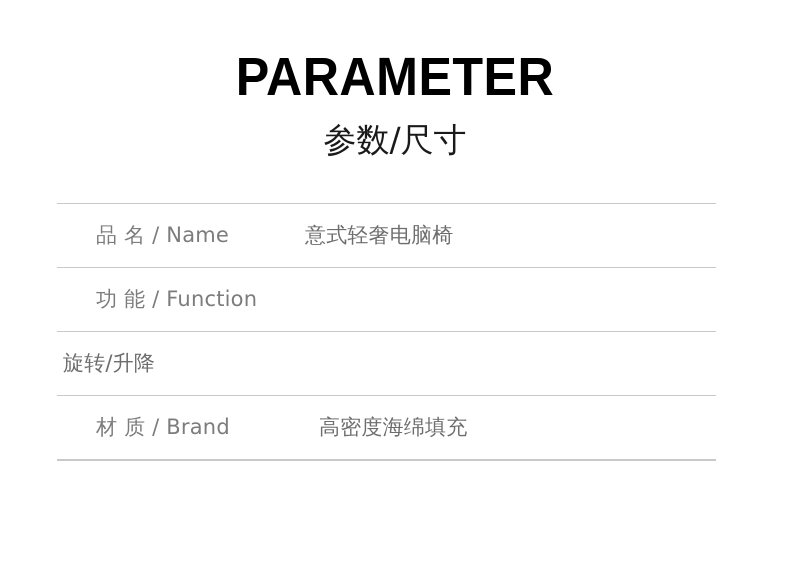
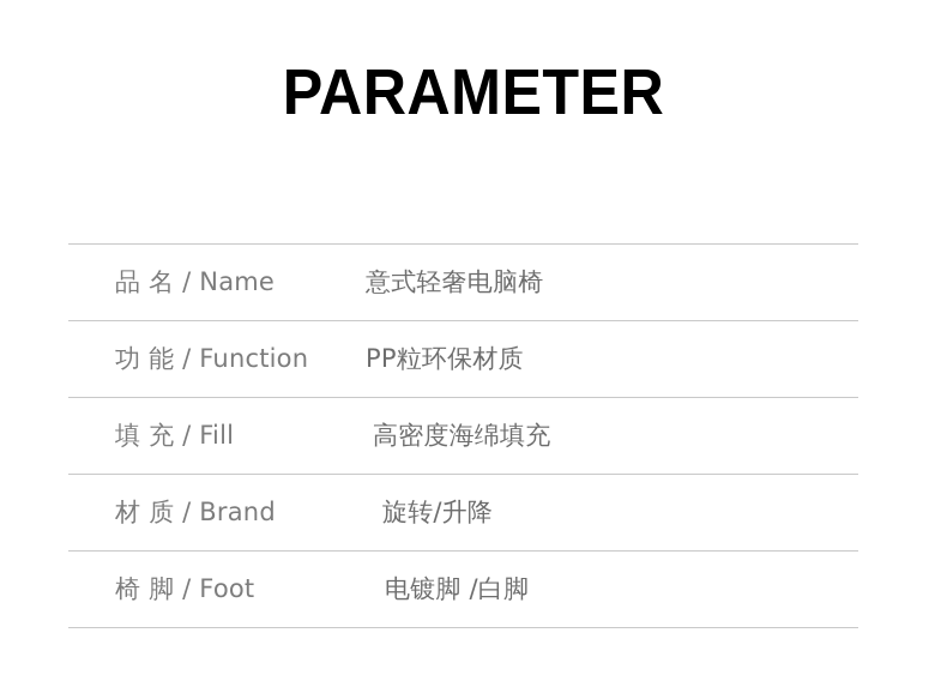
  PARAMETER
- 参数/尺寸
  品 名 / Name
  意式轻奢电脑椅
  功 能 / Function
+ PP粒环保材质
+ 填 充 / Fill
- 旋转/升降
+ 高密度海绵填充
  材 质 / Brand
- 高密度海绵填充
+ 旋转/升降
+ 椅 脚 / Foot
+ 电镀脚 /白脚
